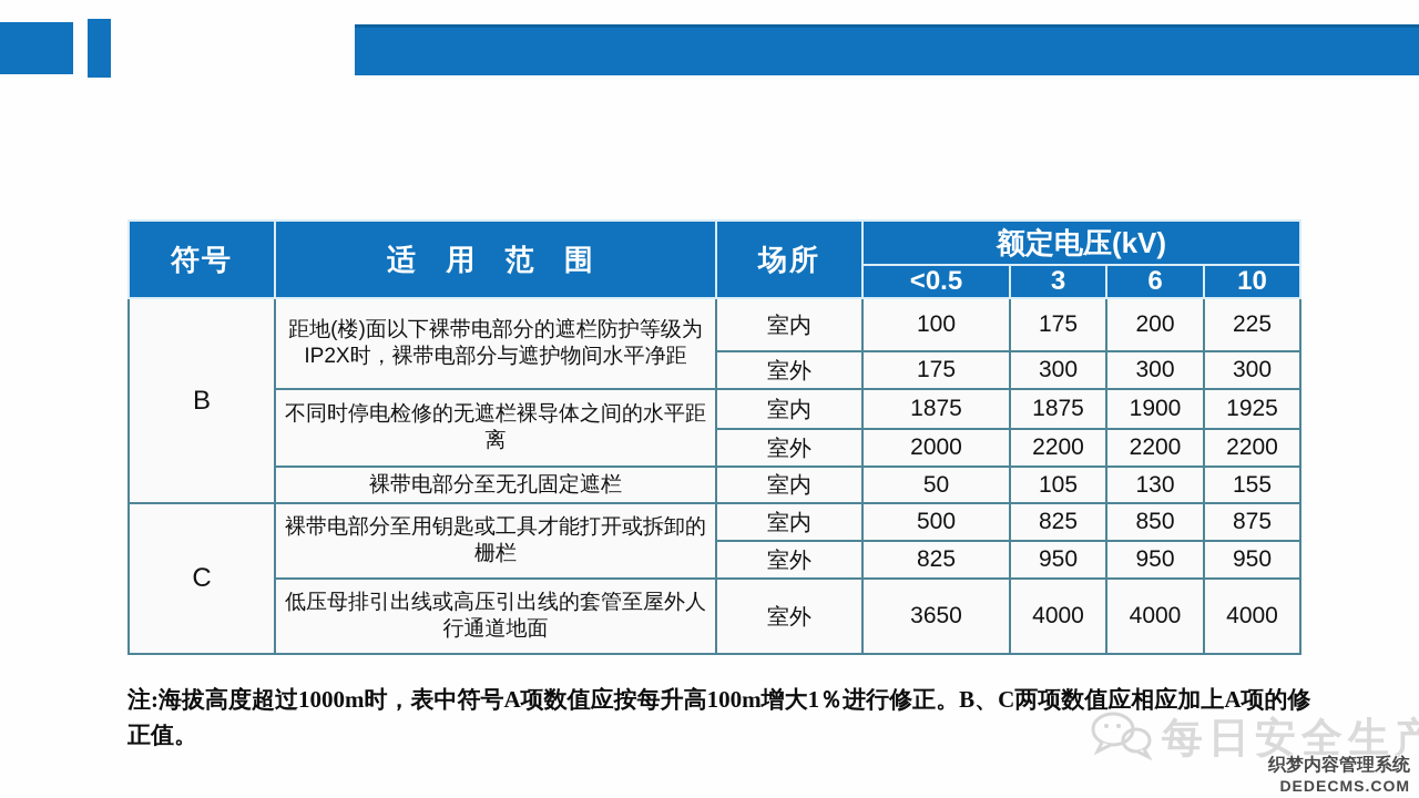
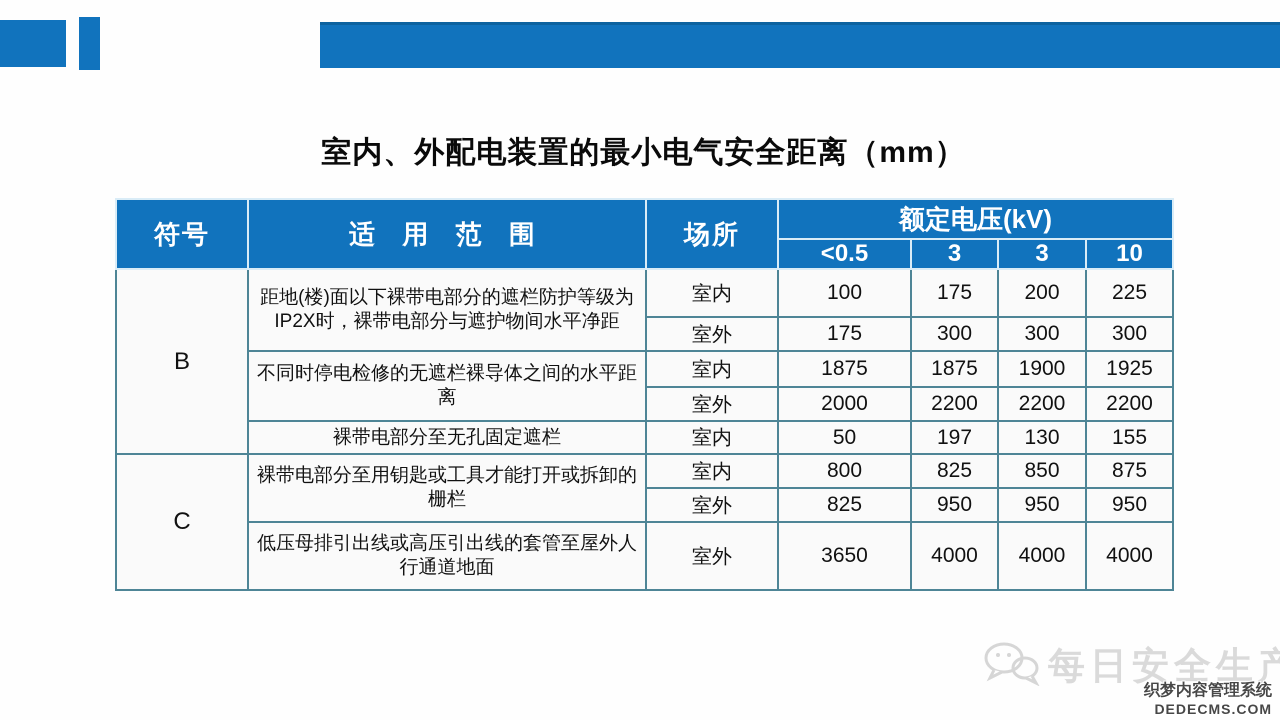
+ 室内、外配电装置的最小电气安全距离（mm）
  符号	适 用 范 围	场所	额定电压(kV)
- <0.5	3	6	10
+ <0.5	3	3	10
  B	距地(楼)面以下裸带电部分的遮栏防护等级为IP2X时，裸带电部分与遮护物间水平净距	室内	100	175	200	225
  室外	175	300	300	300
  不同时停电检修的无遮栏裸导体之间的水平距离	室内	1875	1875	1900	1925
  室外	2000	2200	2200	2200
- 裸带电部分至无孔固定遮栏	室内	50	105	130	155
+ 裸带电部分至无孔固定遮栏	室内	50	197	130	155
- C	裸带电部分至用钥匙或工具才能打开或拆卸的栅栏	室内	500	825	850	875
+ C	裸带电部分至用钥匙或工具才能打开或拆卸的栅栏	室内	800	825	850	875
  室外	825	950	950	950
  低压母排引出线或高压引出线的套管至屋外人行通道地面	室外	3650	4000	4000	4000
- 注:海拔高度超过1000m时，表中符号A项数值应按每升高100m增大1％进行修正。B、C两项数值应相应加上A项的修正值。
  每日安全生产
  织梦内容管理系统
  DEDECMS.COM
